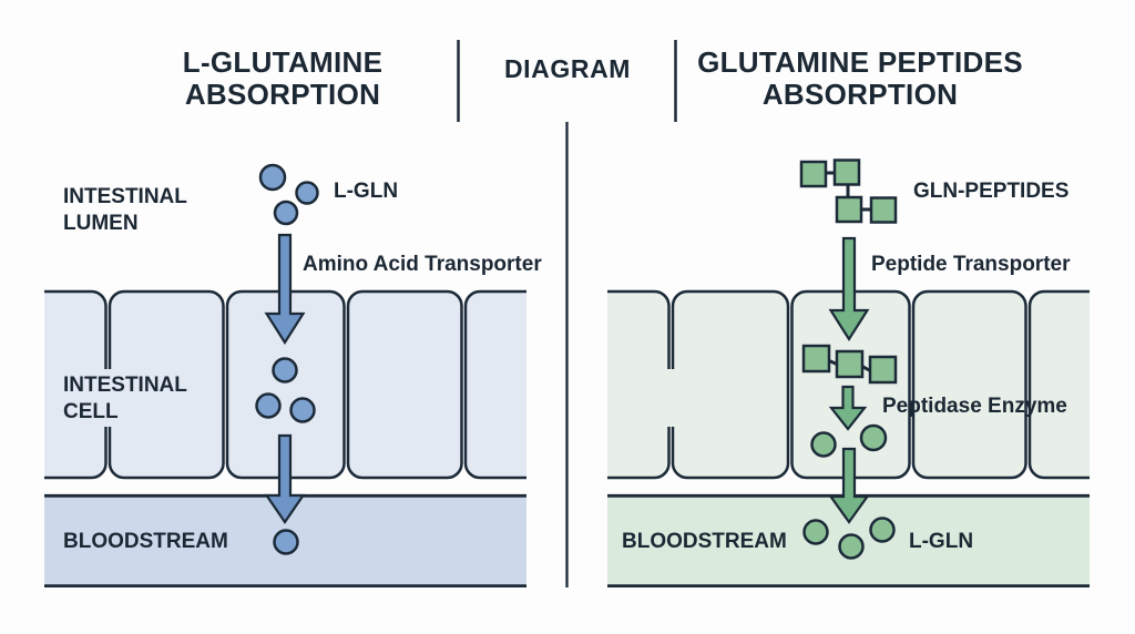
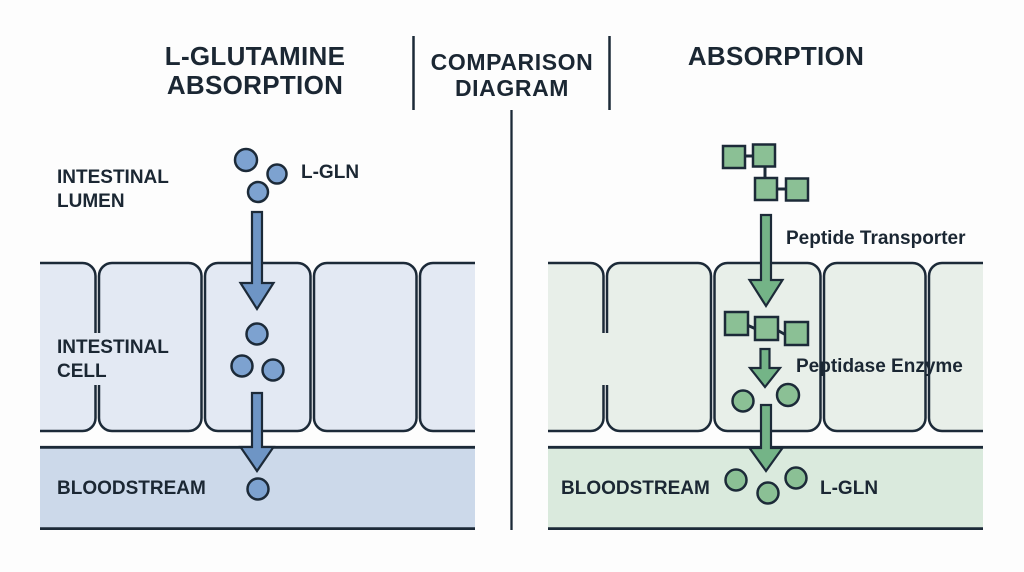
  L-GLUTAMINE
  ABSORPTION
+ COMPARISON
  DIAGRAM
- GLUTAMINE PEPTIDES
  ABSORPTION
  INTESTINAL
  LUMEN
  L-GLN
- Amino Acid Transporter
  INTESTINAL
  CELL
  BLOODSTREAM
- GLN-PEPTIDES
  Peptide Transporter
  Peptidase Enzyme
  BLOODSTREAM
  L-GLN
